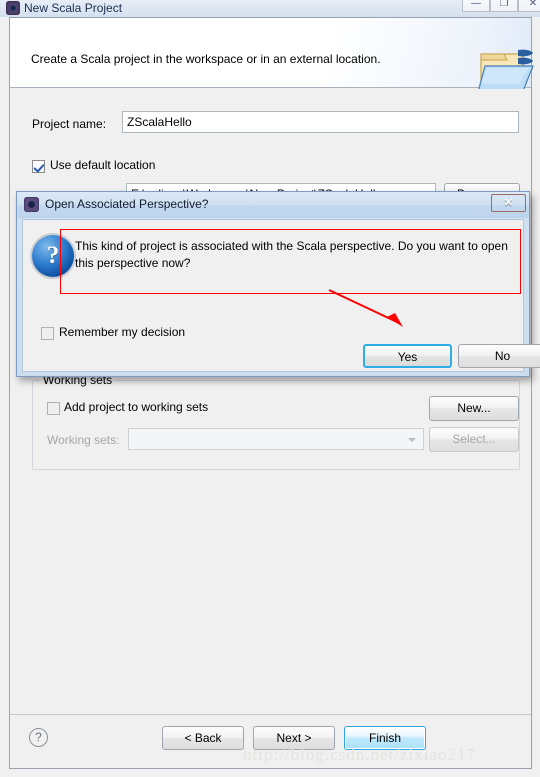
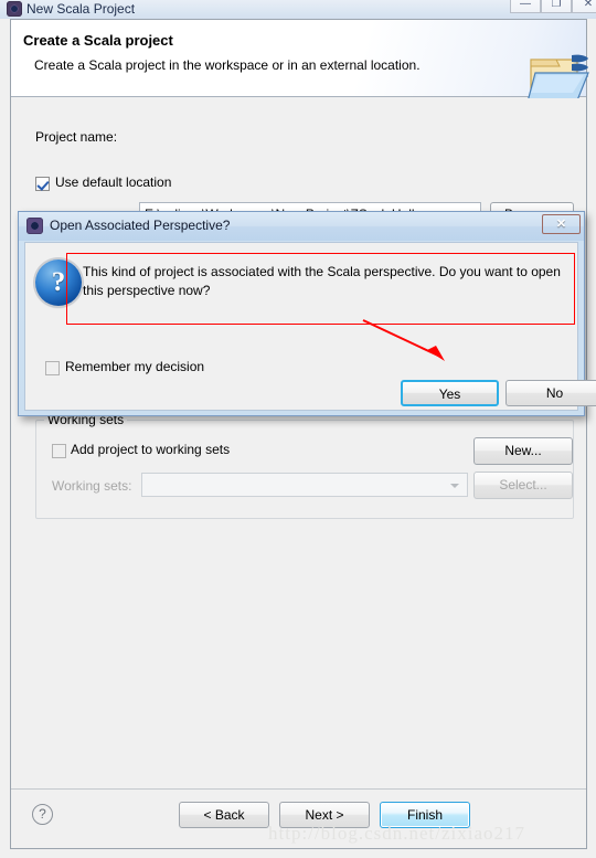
  New Scala Project
  —
  ❐
  ✕
+ Create a Scala project
  Create a Scala project in the workspace or in an external location.
  Project name:
- ZScalaHello
  Use default location
  Working sets
  Add project to working sets
  New...
  Working sets:
  Select...
  ?
  < Back
  Next >
  Finish
  http://blog.csdn.net/zixiao217
  Open Associated Perspective?
  ✕
  ?
  This kind of project is associated with the Scala perspective. Do you want to open this perspective now?
  Remember my decision
  Yes
  No
